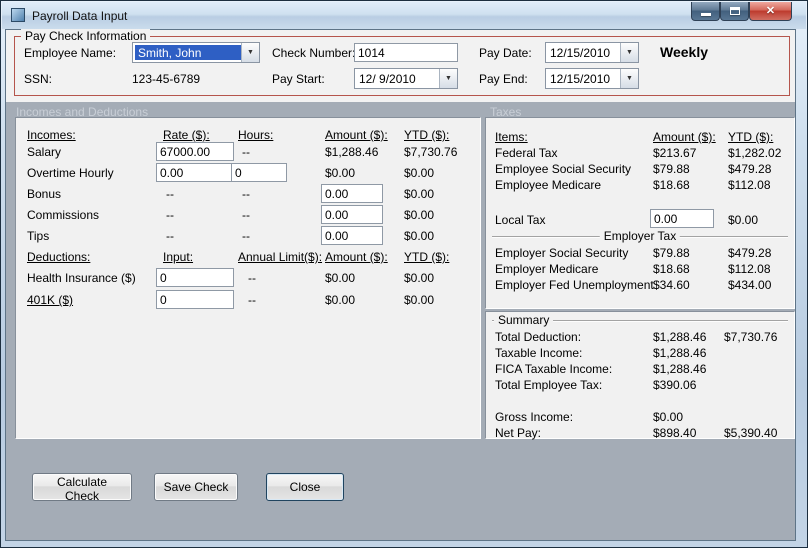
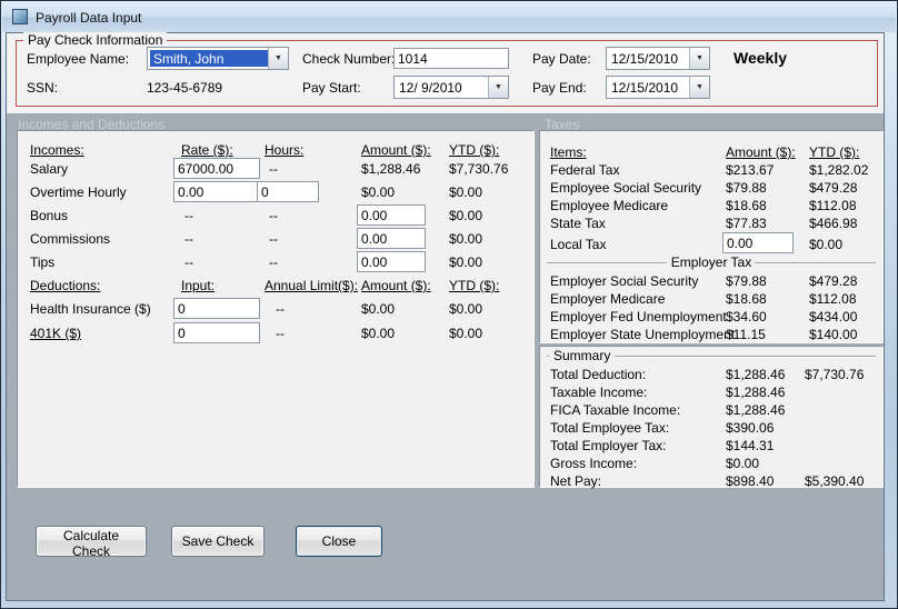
  Payroll Data Input
- ✕
  Pay Check Information
  Employee Name:
  Smith, John
  Check Number
  1014
  Pay Date:
  12/15/2010
  Weekly
  SSN:
  123-45-6789
  Pay Start:
  12/ 9/2010
  Pay End:
  12/15/2010
  Incomes and Deductions
  Taxes
  Incomes:
  Rate ($):
  Hours:
  Amount ($):
  YTD ($):
  Salary
  67000.00
  --
  $1,288.46
  $7,730.76
  Overtime Hourly
  0.00
  0
  $0.00
  $0.00
  Bonus
  --
  --
  0.00
  $0.00
  Commissions
  --
  --
  0.00
  $0.00
  Tips
  --
  --
  0.00
  $0.00
  Deductions:
  Input:
  Annual Limit($):
  Amount ($):
  YTD ($):
  Health Insurance ($)
  0
  --
  $0.00
  $0.00
  401K ($)
  0
  --
  $0.00
  $0.00
  Items:
  Amount ($):
  YTD ($):
  Federal Tax
  $213.67
  $1,282.02
  Employee Social Security
  $79.88
  $479.28
  Employee Medicare
  $18.68
  $112.08
+ State Tax
+ $77.83
+ $466.98
  Local Tax
  0.00
  $0.00
  Employer Tax
  Employer Social Security
  $79.88
  $479.28
  Employer Medicare
  $18.68
  $112.08
  Employer Fed Unemployment
  $34.60
  $434.00
+ Employer State Unemployment
+ $11.15
+ $140.00
  Summary
  Total Deduction:
  $1,288.46
  $7,730.76
  Taxable Income:
  $1,288.46
  FICA Taxable Income:
  $1,288.46
  Total Employee Tax:
  $390.06
+ Total Employer Tax:
+ $144.31
  Gross Income:
  $0.00
  Net Pay:
  $898.40
  $5,390.40
  Calculate Check
  Save Check
  Close
